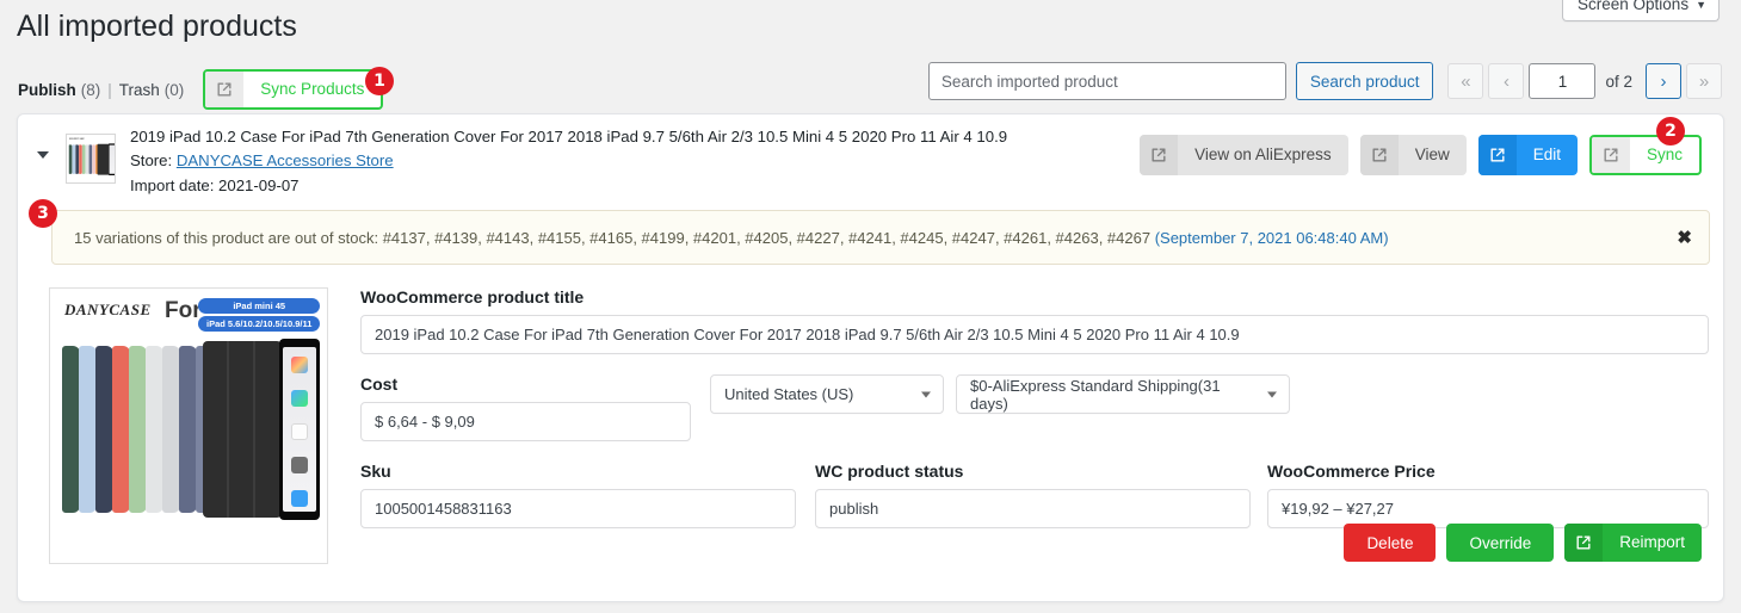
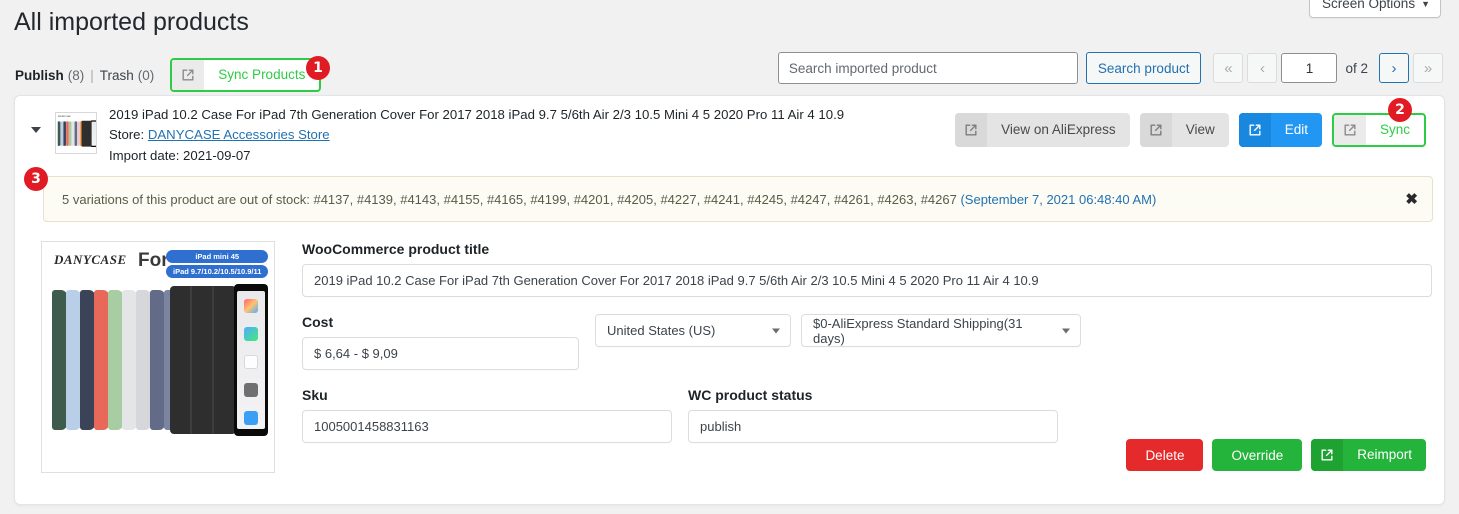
  Screen Options
  ▼
  All imported products
  Publish
  (8)
  |
  Trash
  (0)
  Sync Products
  1
  Search imported product
  Search product
  «
  ‹
  1
  of 2
  ›
  »
  2
  3
  2019 iPad 10.2 Case For iPad 7th Generation Cover For 2017 2018 iPad 9.7 5/6th Air 2/3 10.5 Mini 4 5 2020 Pro 11 Air 4 10.9
  Store: DANYCASE Accessories Store
  Import date: 2021-09-07
  View on AliExpress
  View
  Edit
  Sync
- 15 variations of this product are out of stock: #4137, #4139, #4143, #4155, #4165, #4199, #4201, #4205, #4227, #4241, #4245, #4247, #4261, #4263, #4267 (September 7, 2021 06:48:40 AM)
+ 5 variations of this product are out of stock: #4137, #4139, #4143, #4155, #4165, #4199, #4201, #4205, #4227, #4241, #4245, #4247, #4261, #4263, #4267 (September 7, 2021 06:48:40 AM)
  ✖
  DANYCASE
  For
  iPad mini 45
- iPad 5.6/10.2/10.5/10.9/11
+ iPad 9.7/10.2/10.5/10.9/11
  WooCommerce product title
  2019 iPad 10.2 Case For iPad 7th Generation Cover For 2017 2018 iPad 9.7 5/6th Air 2/3 10.5 Mini 4 5 2020 Pro 11 Air 4 10.9
  Cost
  $ 6,64 - $ 9,09
  United States (US)
  $0-AliExpress Standard Shipping(31 days)
  Sku
  1005001458831163
  WC product status
  publish
- WooCommerce Price
- ¥19,92 – ¥27,27
  Delete
  Override
  Reimport
